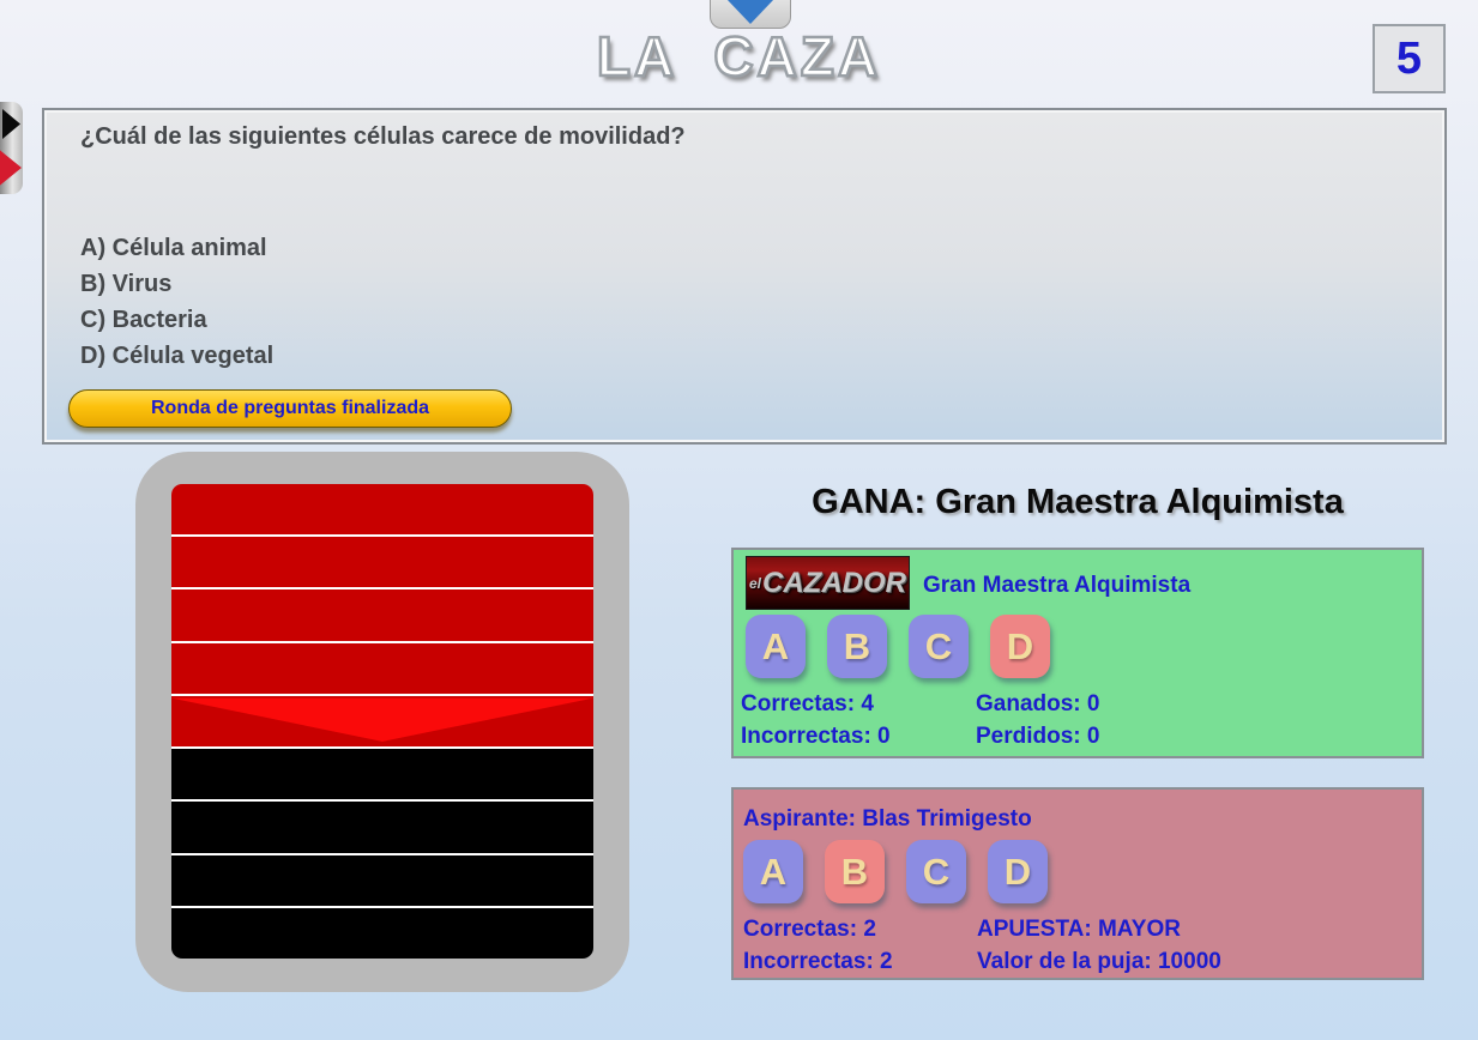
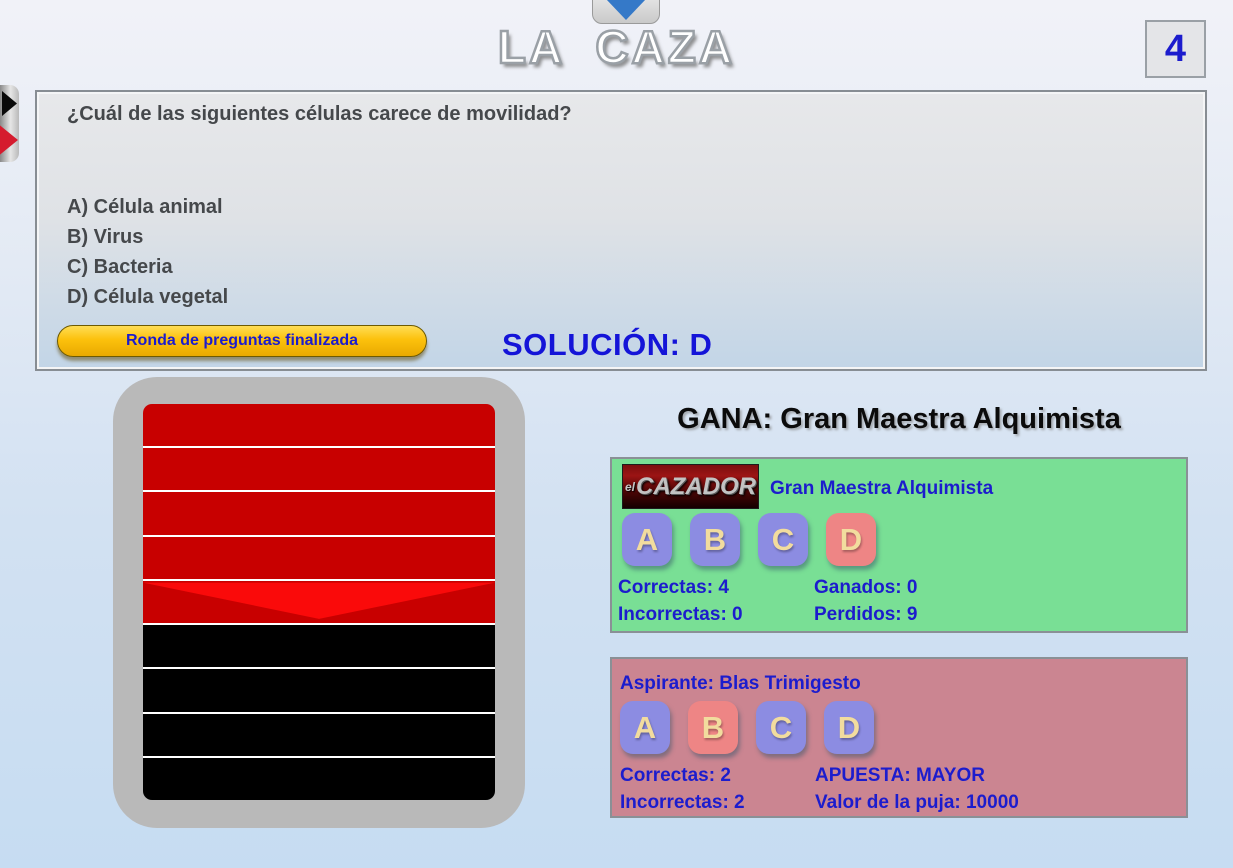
  LA CAZA
- 5
+ 4
  ¿Cuál de las siguientes células carece de movilidad?
  A) Célula animal
  B) Virus
  C) Bacteria
  D) Célula vegetal
  Ronda de preguntas finalizada
+ SOLUCIÓN: D
  GANA: Gran Maestra Alquimista
  el
  CAZADOR
  Gran Maestra Alquimista
  A
  B
  C
  D
  Correctas: 4
  Incorrectas: 0
  Ganados: 0
- Perdidos: 0
+ Perdidos: 9
  Aspirante: Blas Trimigesto
  A
  B
  C
  D
  Correctas: 2
  Incorrectas: 2
  APUESTA: MAYOR
  Valor de la puja: 10000
